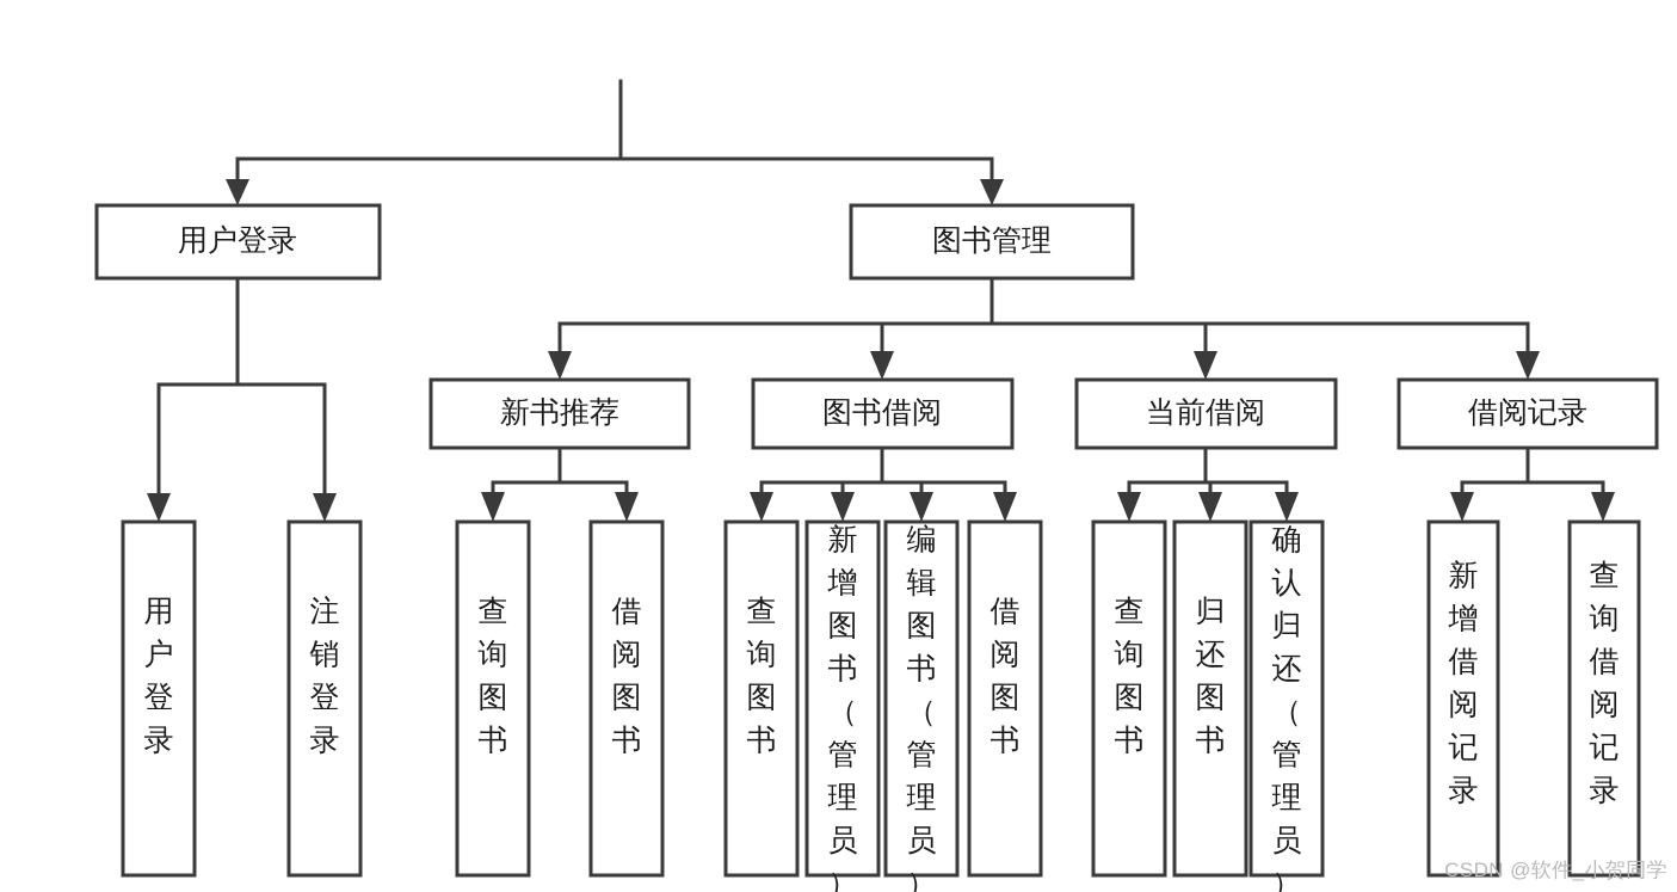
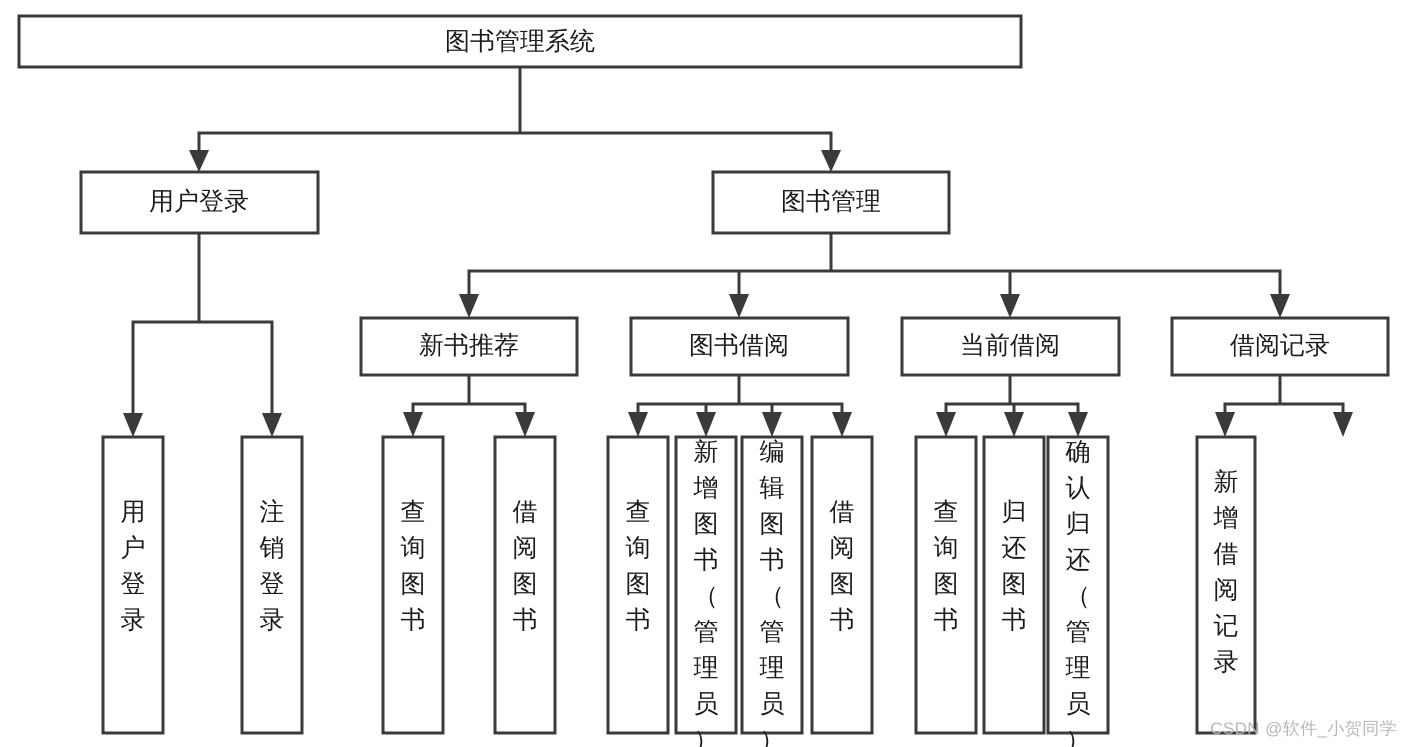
+ 图书管理系统
  用户登录
  图书管理
  新书推荐
  图书借阅
  当前借阅
  借阅记录
  用户登录
  注销登录
  查询图书
  借阅图书
  查询图书
  新增图书（管理员）
  编辑图书（管理员）
  借阅图书
  查询图书
  归还图书
  确认归还（管理员）
  新增借阅记录
- 查询借阅记录
  CSDN @软件_小贺同学
